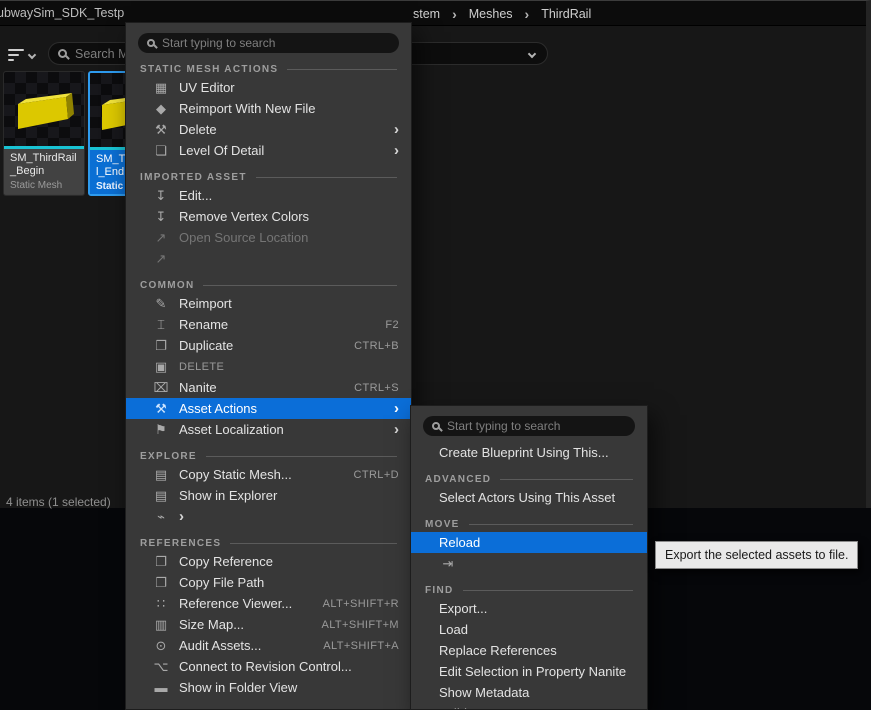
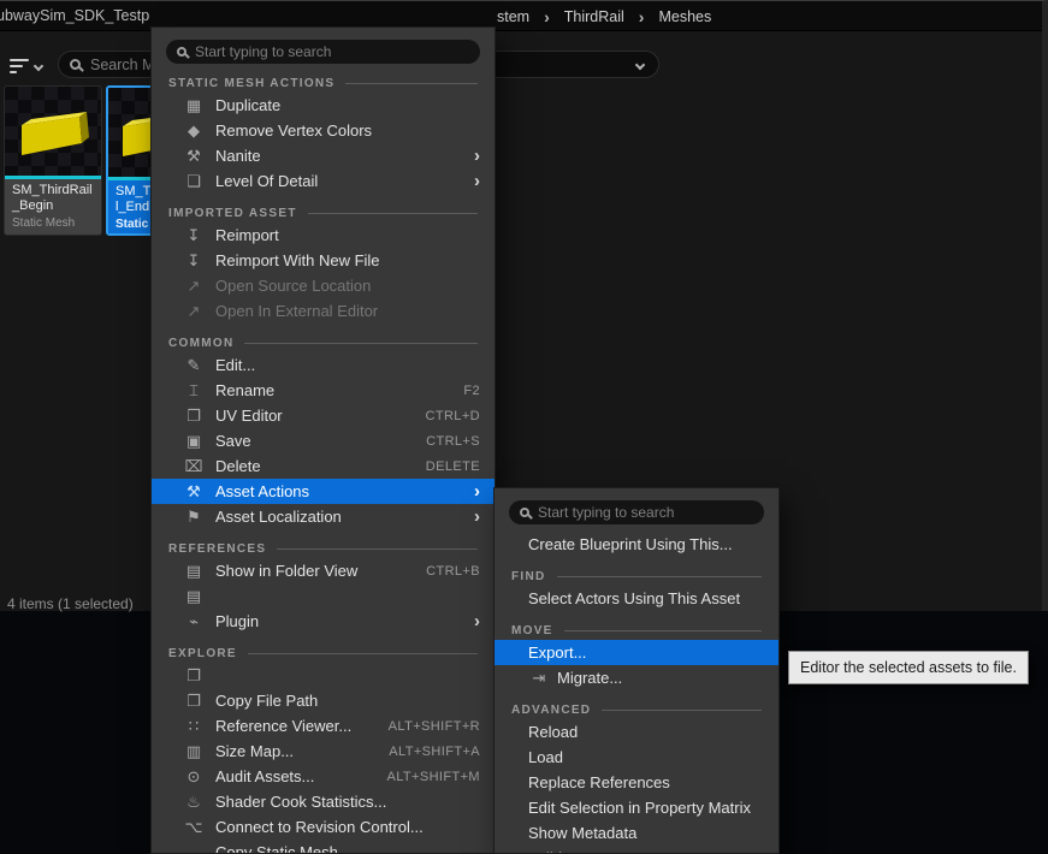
  ubwaySim_SDK_Testp
  stem
  ›
- Meshes
+ ThirdRail
  ›
- ThirdRail
+ Meshes
  SM_ThirdRail_Begin
  Static Mesh
  4 items (1 selected)
  Start typing to search
  STATIC MESH ACTIONS
  ▦
- UV Editor
+ Duplicate
  ◆
- Reimport With New File
+ Remove Vertex Colors
  ⚒
- Delete
+ Nanite
  ›
  ❏
  Level Of Detail
  ›
  IMPORTED ASSET
  ↧
- Edit...
+ Reimport
  ↧
- Remove Vertex Colors
+ Reimport With New File
  ↗
  Open Source Location
  ↗
+ Open In External Editor
  COMMON
  ✎
- Reimport
+ Edit...
  ⌶
  Rename
  F2
  ❐
- Duplicate
+ UV Editor
- CTRL+B
+ CTRL+D
  ▣
+ Save
- DELETE
+ CTRL+S
  ⌧
- Nanite
+ Delete
- CTRL+S
+ DELETE
  ⚒
  Asset Actions
  ›
  ⚑
  Asset Localization
  ›
- EXPLORE
+ REFERENCES
  ▤
- Copy Static Mesh...
+ Show in Folder View
- CTRL+D
+ CTRL+B
  ▤
- Show in Explorer
  ⌁
+ Plugin
  ›
- REFERENCES
+ EXPLORE
  ❐
- Copy Reference
  ❐
  Copy File Path
  ∷
  Reference Viewer...
  ALT+SHIFT+R
  ▥
  Size Map...
- ALT+SHIFT+M
+ ALT+SHIFT+A
  ⊙
  Audit Assets...
- ALT+SHIFT+A
+ ALT+SHIFT+M
+ ♨
+ Shader Cook Statistics...
  ⌥
  Connect to Revision Control...
  ▬
- Show in Folder View
+ Copy Static Mesh...
  Start typing to search
  Create Blueprint Using This...
- ADVANCED
+ FIND
  Select Actors Using This Asset
  MOVE
- Reload
+ Export...
  ⇥
+ Migrate...
- FIND
+ ADVANCED
- Export...
+ Reload
  Load
  Replace References
- Edit Selection in Property Nanite
+ Edit Selection in Property Matrix
  Show Metadata
- Export the selected assets to file.
+ Editor the selected assets to file.
